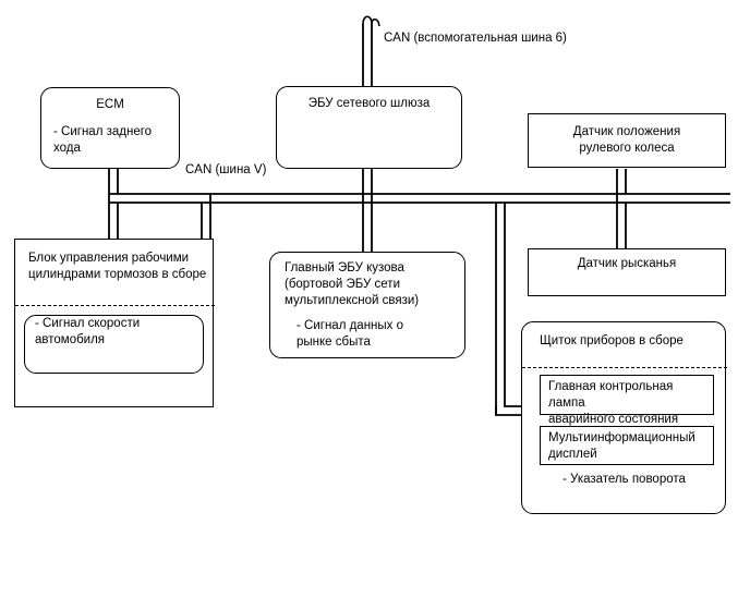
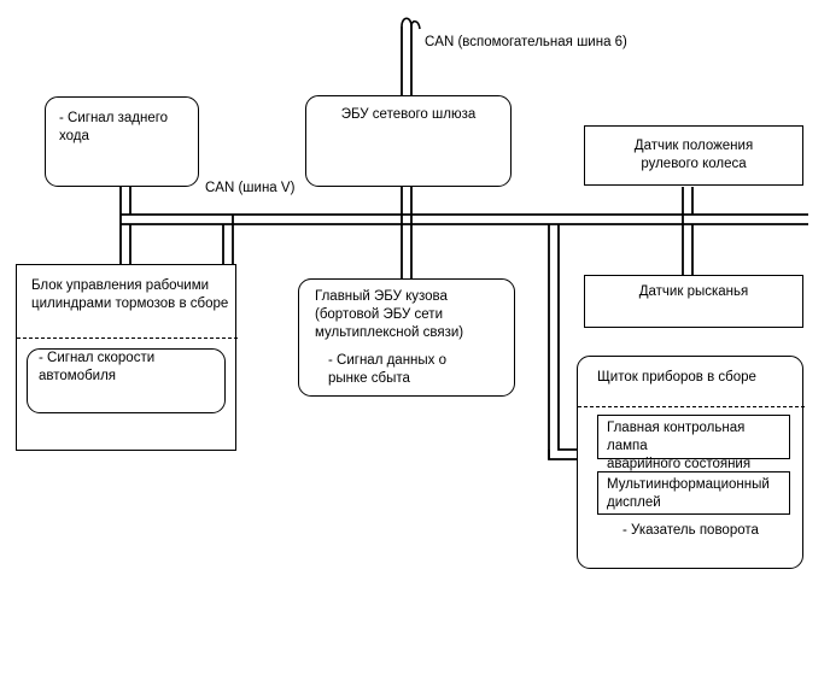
  CAN (вспомогательная шина 6)
  CAN (шина V)
- ECM
  - Сигнал заднего
  хода
  ЭБУ сетевого шлюза
  Датчик положения
  рулевого колеса
  Датчик рысканья
  Блок управления рабочими
  цилиндрами тормозов в сборе
  - Сигнал скорости
  автомобиля
  Главный ЭБУ кузова
  (бортовой ЭБУ сети
  мультиплексной связи)
  - Сигнал данных о
  рынке сбыта
  Щиток приборов в сборе
  Главная контрольная лампа
  аварийного состояния
  Мультиинформационный
  дисплей
  - Указатель поворота
